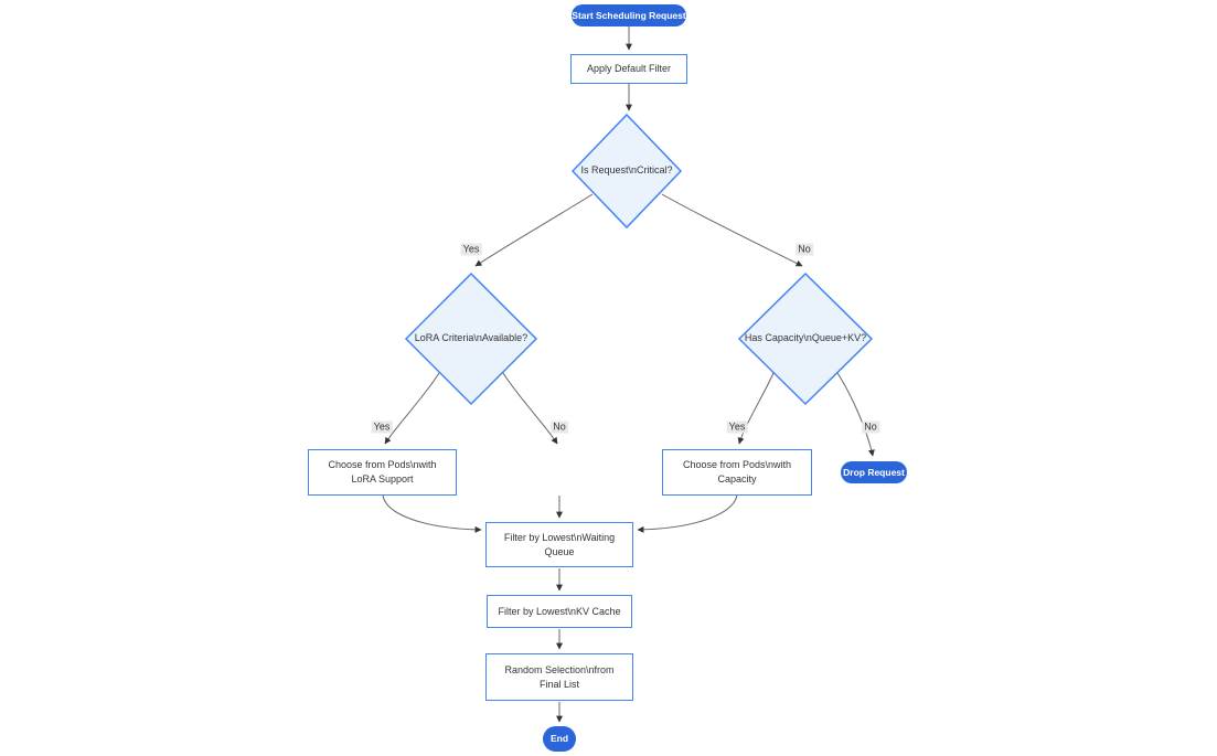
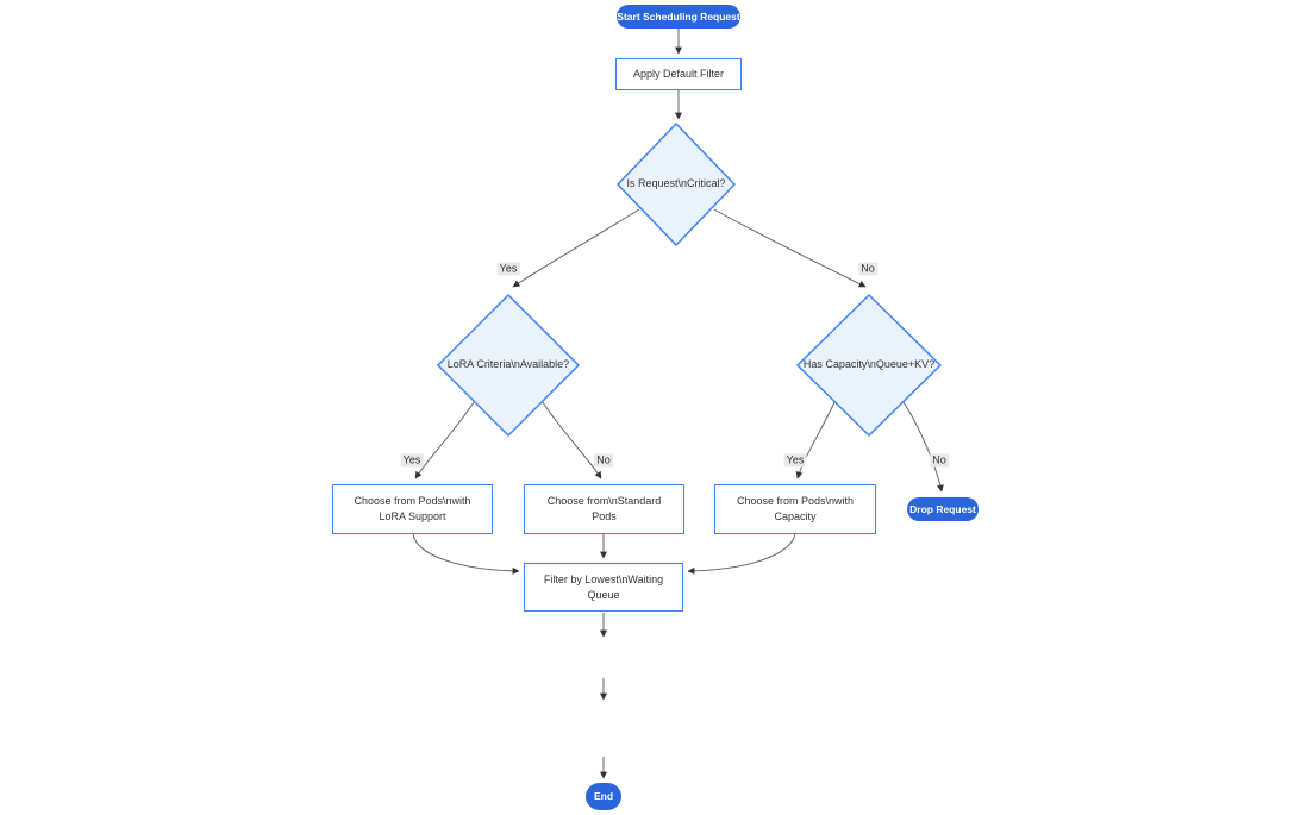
  Start Scheduling Request
  Apply Default Filter
  Is Request\nCritical?
  LoRA Criteria\nAvailable?
  Has Capacity\nQueue+KV?
  Choose from Pods\nwith
  LoRA Support
+ Choose from\nStandard
+ Pods
  Choose from Pods\nwith
  Capacity
  Drop Request
  Filter by Lowest\nWaiting
  Queue
- Filter by Lowest\nKV Cache
- Random Selection\nfrom
- Final List
  End
  Yes
  No
  Yes
  No
  Yes
  No
